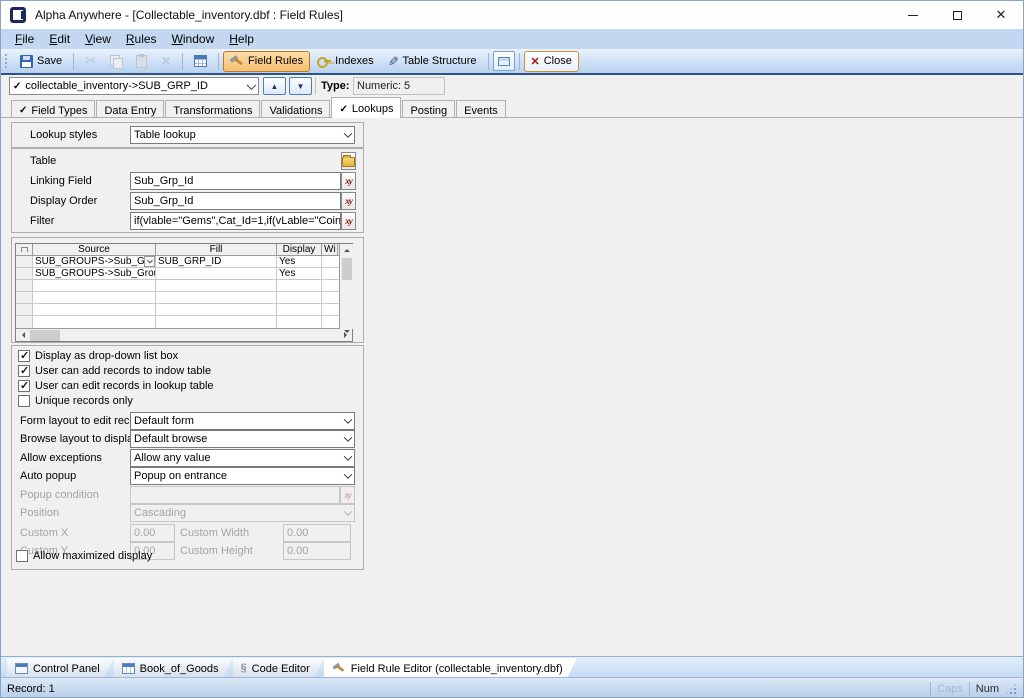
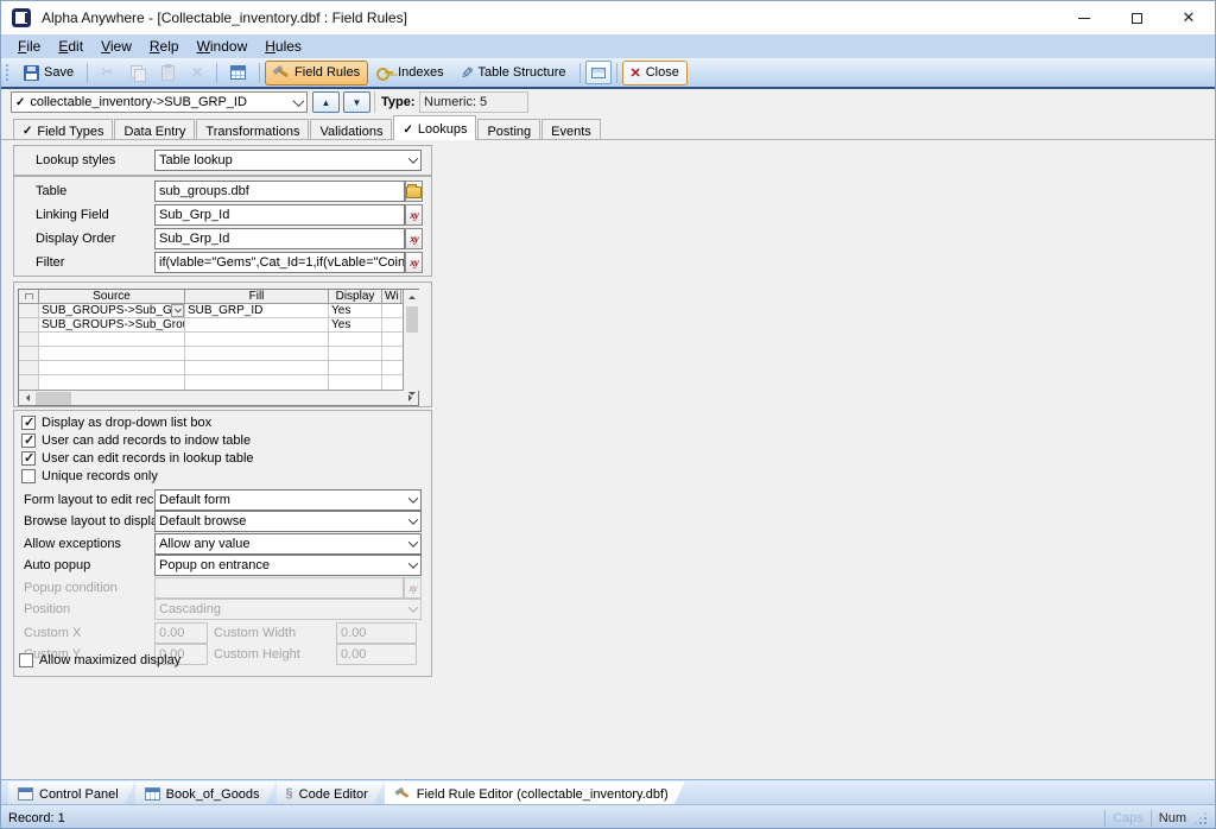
  Alpha Anywhere - [Collectable_inventory.dbf : Field Rules]
  ✕
  File
  Edit
  View
- Rules
+ Relp
  Window
- Help
+ Hules
  Save
  ✂
  ✕
  Field Rules
  Indexes
  Table Structure
  ✕
  Close
  ✓
  collectable_inventory->SUB_GRP_ID
  ▲
  ▼
  Type:
  Numeric: 5
  ✓
  Field Types
  Data Entry
  Transformations
  Validations
  ✓
  Lookups
  Posting
  Events
  Lookup styles
  Table lookup
  Table
+ sub_groups.dbf
  Linking Field
  Sub_Grp_Id
  xy
  Display Order
  Sub_Grp_Id
  xy
  Filter
  if(vlable="Gems",Cat_Id=1,if(vLable="Coin
  xy
  Source
  Fill
  Display
  Wi
  SUB_GROUPS->Sub_G
  SUB_GRP_ID
  Yes
  SUB_GROUPS->Sub_Gro
  Yes
  Display as drop-down list box
  User can add records to indow table
  User can edit records in lookup table
  Unique records only
  Form layout to edit rec
  Default form
  Browse layout to displ
  Default browse
  Allow exceptions
  Allow any value
  Auto popup
  Popup on entrance
  Popup condition
  xy
  Position
  Cascading
  Custom X
  0.00
  Custom Width
  0.00
  ustom Y
  0.00
  Custom Height
  0.00
  Allow maximized display
  Control Panel
  Book_of_Goods
  §
  Code Editor
  Field Rule Editor (collectable_inventory.dbf)
  Record: 1
  Caps
  Num
